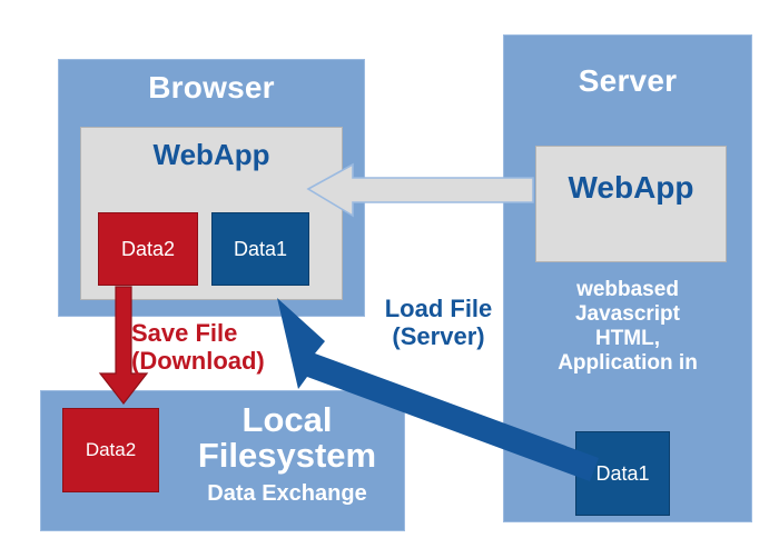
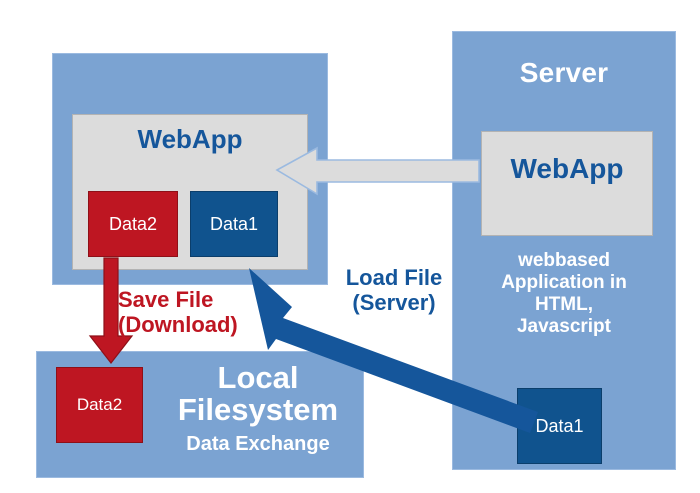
- Browser
  WebApp
  Data2
  Data1
  Server
  WebApp
  webbased
- Javascript
+ Application in
  HTML,
- Application in
+ Javascript
  Data1
  Local
  Filesystem
  Data Exchange
  Data2
  Save File
  (Download)
  Load File
  (Server)
